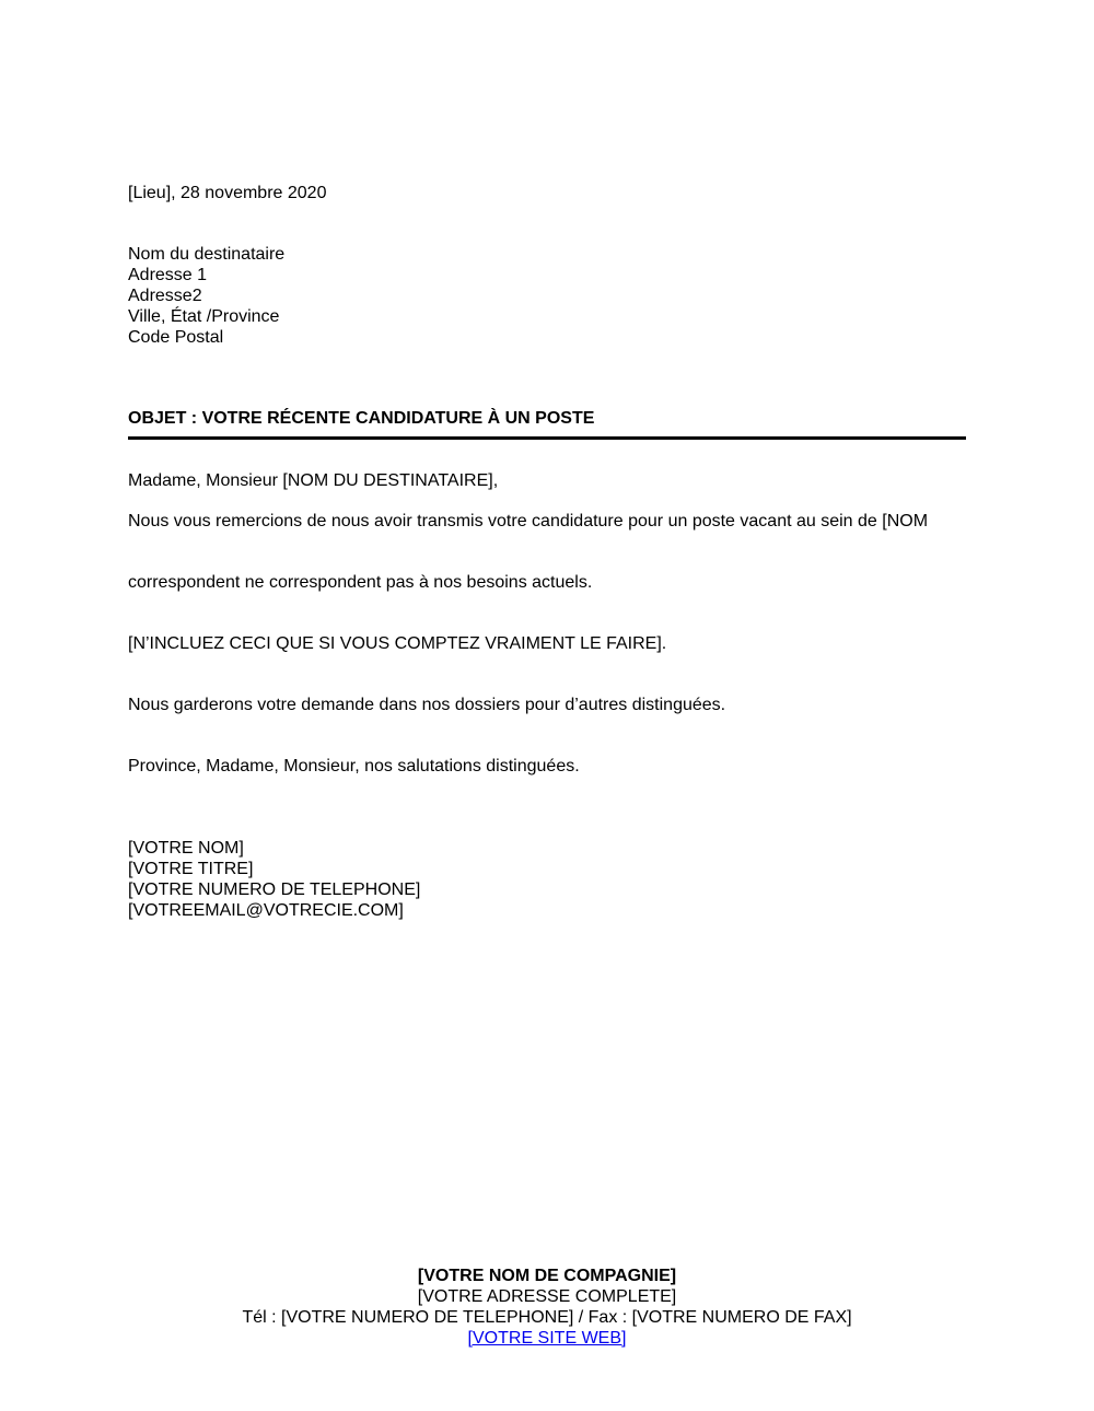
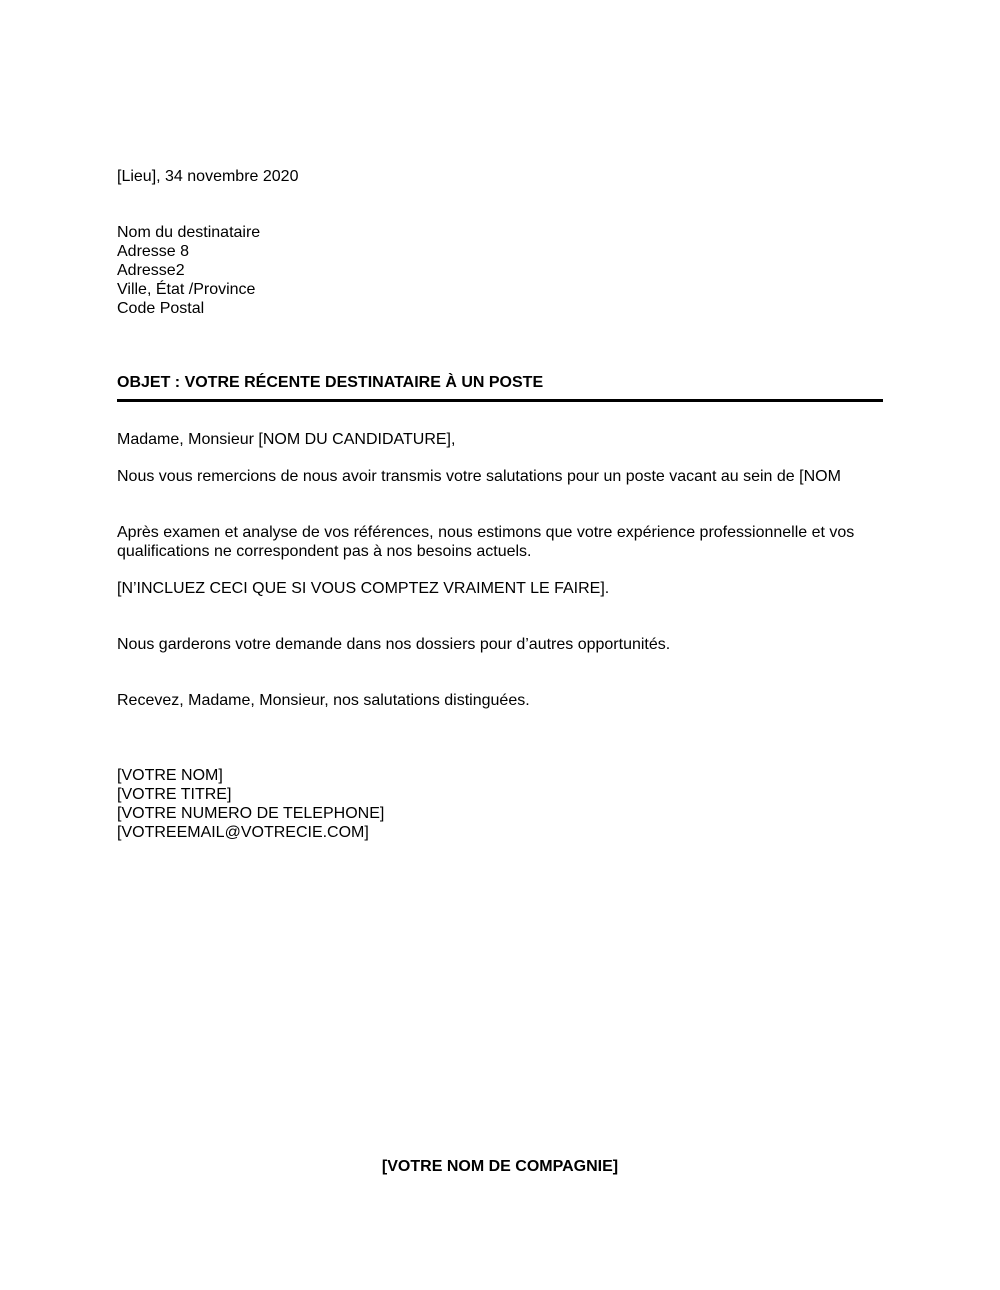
- [Lieu], 28 novembre 2020
+ [Lieu], 34 novembre 2020
  Nom du destinataire
- Adresse 1
+ Adresse 8
  Adresse2
  Ville, État /Province
  Code Postal
- OBJET : VOTRE RÉCENTE CANDIDATURE À UN POSTE
+ OBJET : VOTRE RÉCENTE DESTINATAIRE À UN POSTE
- Madame, Monsieur [NOM DU DESTINATAIRE],
+ Madame, Monsieur [NOM DU CANDIDATURE],
- Nous vous remercions de nous avoir transmis votre candidature pour un poste vacant au sein de [NOM
+ Nous vous remercions de nous avoir transmis votre salutations pour un poste vacant au sein de [NOM
+ Après examen et analyse de vos références, nous estimons que votre expérience professionnelle et vos
- correspondent ne correspondent pas à nos besoins actuels.
+ qualifications ne correspondent pas à nos besoins actuels.
  [N’INCLUEZ CECI QUE SI VOUS COMPTEZ VRAIMENT LE FAIRE].
- Nous garderons votre demande dans nos dossiers pour d’autres distinguées.
+ Nous garderons votre demande dans nos dossiers pour d’autres opportunités.
- Province, Madame, Monsieur, nos salutations distinguées.
+ Recevez, Madame, Monsieur, nos salutations distinguées.
  [VOTRE NOM]
  [VOTRE TITRE]
  [VOTRE NUMERO DE TELEPHONE]
  [VOTREEMAIL@VOTRECIE.COM]
  [VOTRE NOM DE COMPAGNIE]
- [VOTRE ADRESSE COMPLETE]
- Tél : [VOTRE NUMERO DE TELEPHONE] / Fax : [VOTRE NUMERO DE FAX]
- [VOTRE SITE WEB]
